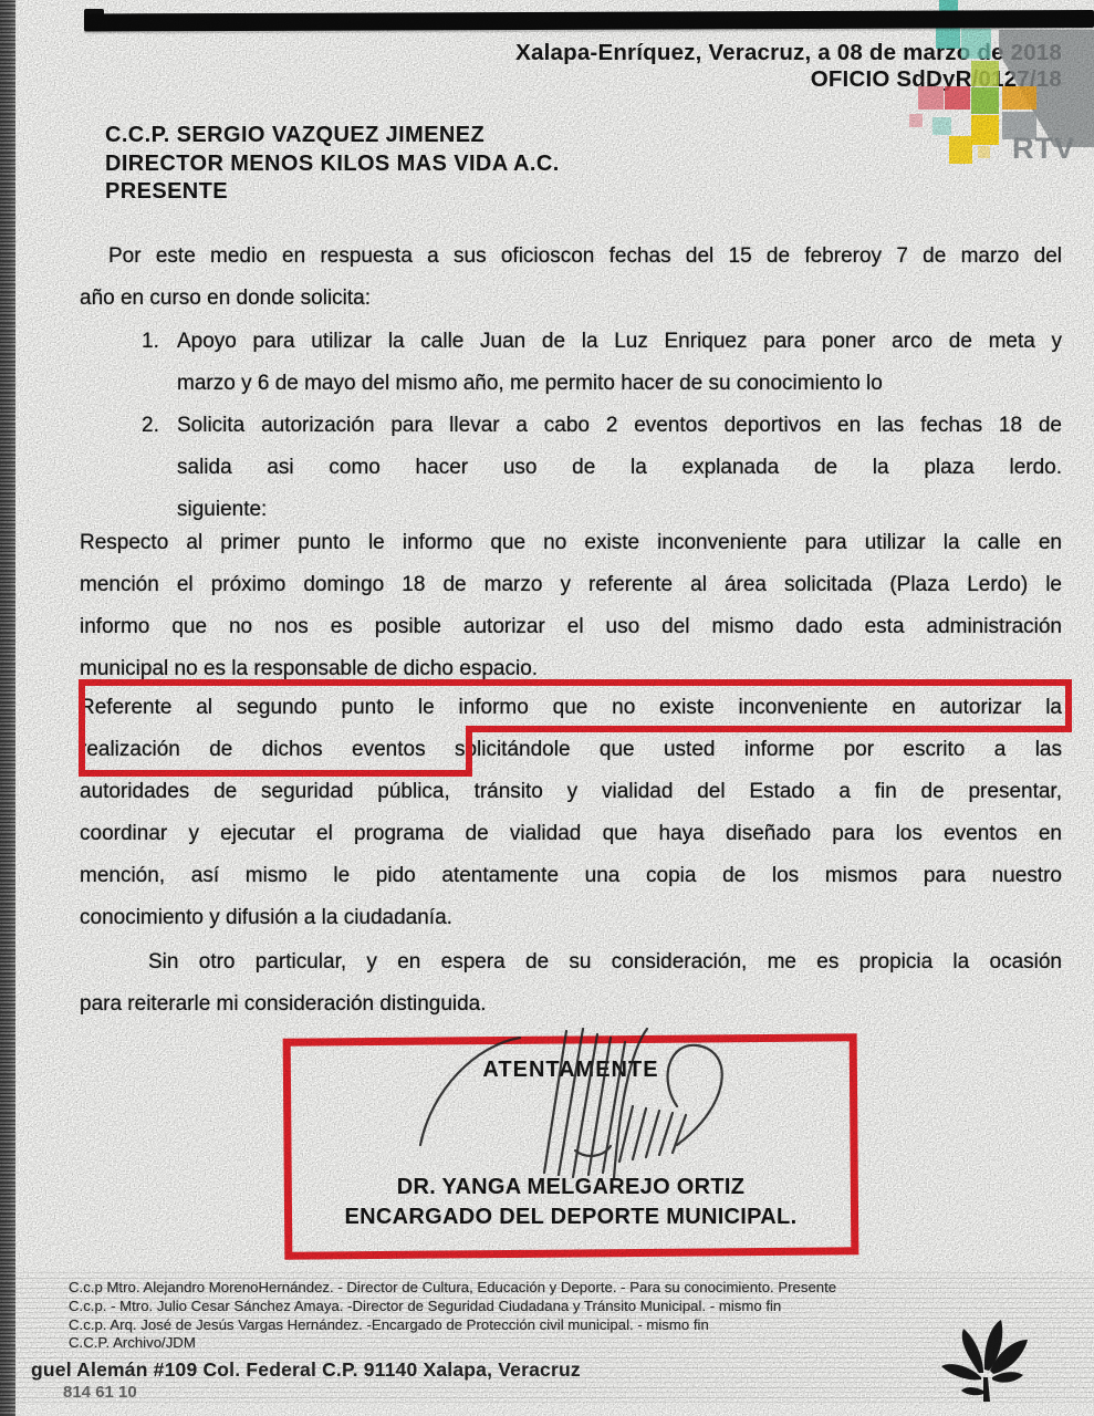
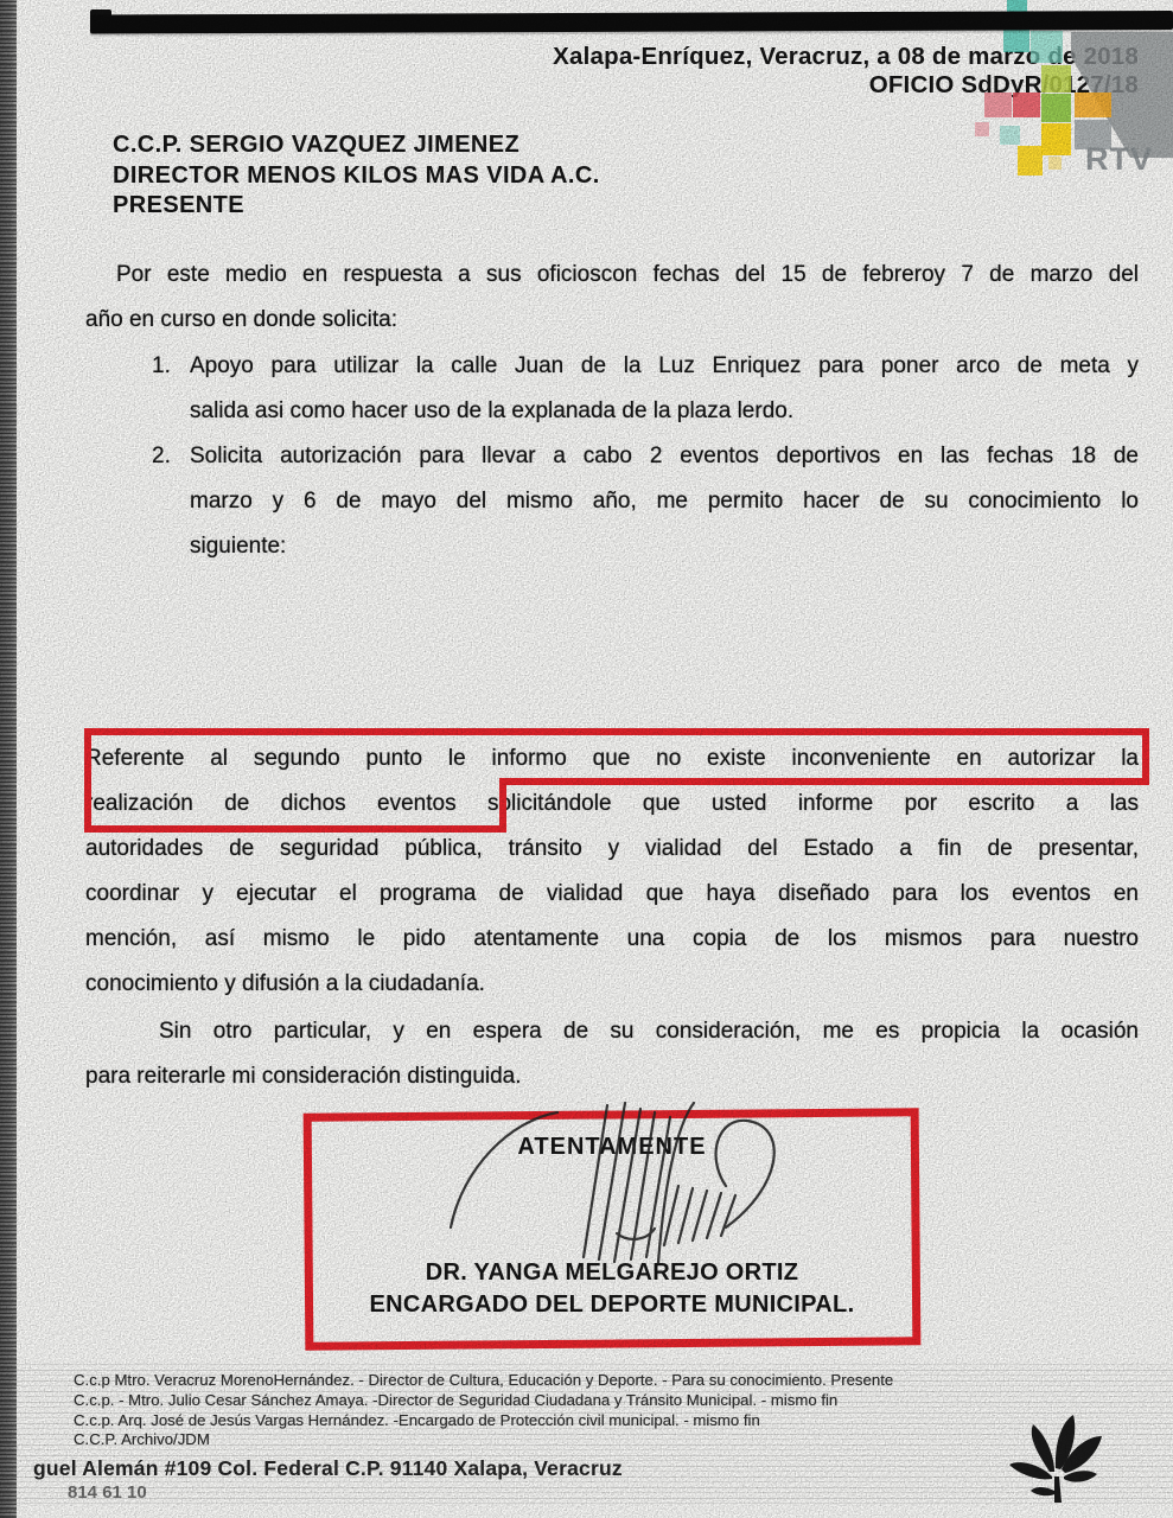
  Xalapa-Enríquez, Veracruz, a 08 de marzo de 2018
  OFICIO SdDyR/0127/18
  RTV
  C.C.P. SERGIO VAZQUEZ JIMENEZ
  DIRECTOR MENOS KILOS MAS VIDA A.C.
  PRESENTE
  Por este medio en respuesta a sus oficioscon fechas del 15 de febreroy 7 de marzo del
  año en curso en donde solicita:
  1.
  Apoyo para utilizar la calle Juan de la Luz Enriquez para poner arco de meta y
- marzo y 6 de mayo del mismo año, me permito hacer de su conocimiento lo
+ salida asi como hacer uso de la explanada de la plaza lerdo.
  2.
  Solicita autorización para llevar a cabo 2 eventos deportivos en las fechas 18 de
- salida asi como hacer uso de la explanada de la plaza lerdo.
+ marzo y 6 de mayo del mismo año, me permito hacer de su conocimiento lo
  siguiente:
- Respecto al primer punto le informo que no existe inconveniente para utilizar la calle en
- mención el próximo domingo 18 de marzo y referente al área solicitada (Plaza Lerdo) le
- informo que no nos es posible autorizar el uso del mismo dado esta administración
- municipal no es la responsable de dicho espacio.
  Referente al segundo punto le informo que no existe inconveniente en autorizar la
  ealización de dichos eventos slicitándole que usted informe por escrito a las
  autoridades de seguridad pública, tránsito y vialidad del Estado a fin de presentar,
  coordinar y ejecutar el programa de vialidad que haya diseñado para los eventos en
  mención, así mismo le pido atentamente una copia de los mismos para nuestro
  conocimiento y difusión a la ciudadanía.
  Sin otro particular, y en espera de su consideración, me es propicia la ocasión
  para reiterarle mi consideración distinguida.
  ATENTAMETE
  DR. YANGA MELGAREJO ORTIZ
  ENCARGADO DEL DEPORTE MUNICIPAL.
- C.c.p Mtro. Alejandro MorenoHernández. - Director de Cultura, Educación y Deporte. - Para su conocimiento. Presente
+ C.c.p Mtro. Veracruz MorenoHernández. - Director de Cultura, Educación y Deporte. - Para su conocimiento. Presente
  C.c.p. - Mtro. Julio Cesar Sánchez Amaya. -Director de Seguridad Ciudadana y Tránsito Municipal. - mismo fin
  C.c.p. Arq. José de Jesús Vargas Hernández. -Encargado de Protección civil municipal. - mismo fin
  C.C.P. Archivo/JDM
  guel Alemán #109 Col. Federal C.P. 91140 Xalapa, Veracruz
  814 61 10
